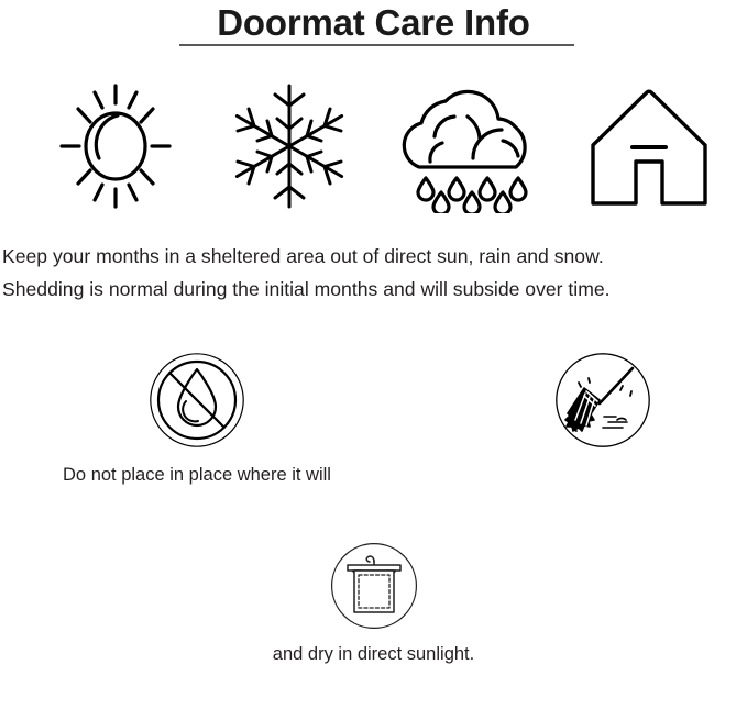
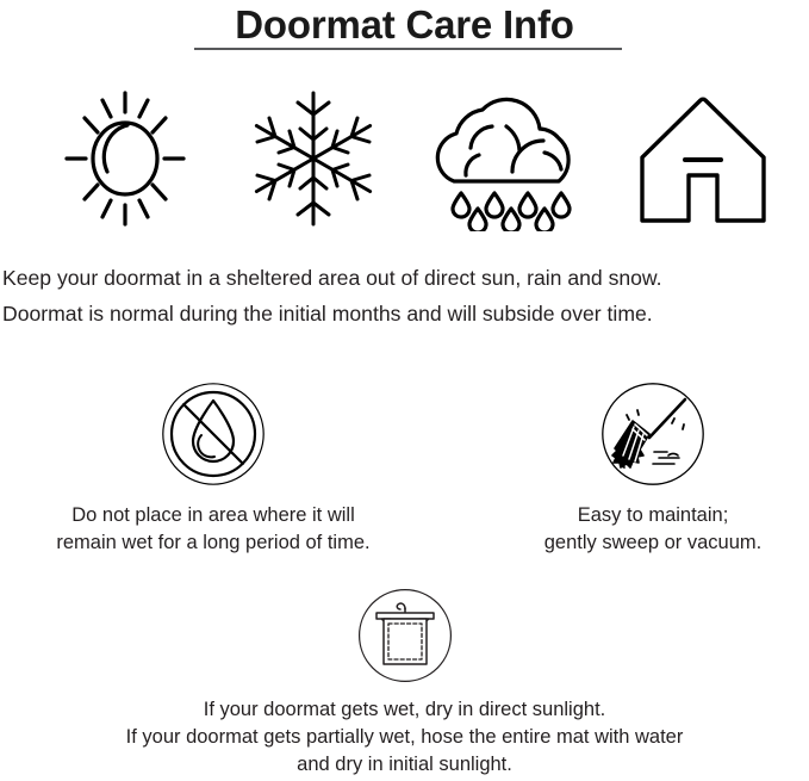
  Doormat Care Info
- Keep your months in a sheltered area out of direct sun, rain and snow.
+ Keep your doormat in a sheltered area out of direct sun, rain and snow.
- Shedding is normal during the initial months and will subside over time.
+ Doormat is normal during the initial months and will subside over time.
- Do not place in place where it will
+ Do not place in area where it will
+ remain wet for a long period of time.
+ Easy to maintain;
+ gently sweep or vacuum.
+ If your doormat gets wet, dry in direct sunlight.
+ If your doormat gets partially wet, hose the entire mat with water
- and dry in direct sunlight.
+ and dry in initial sunlight.
